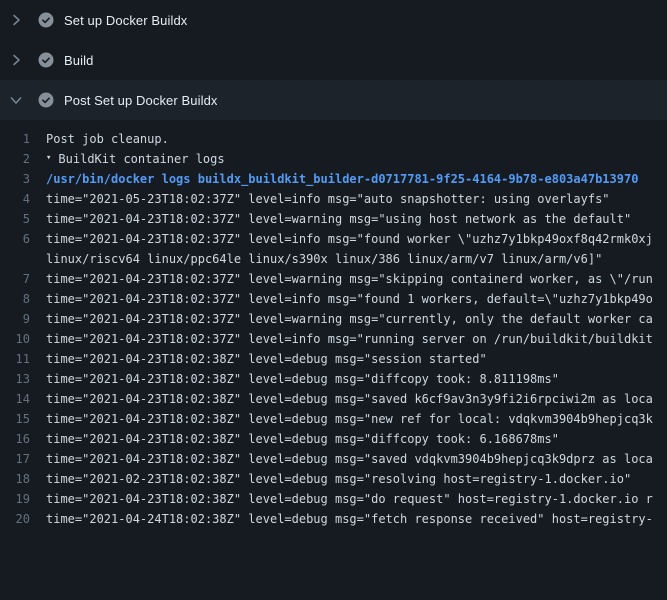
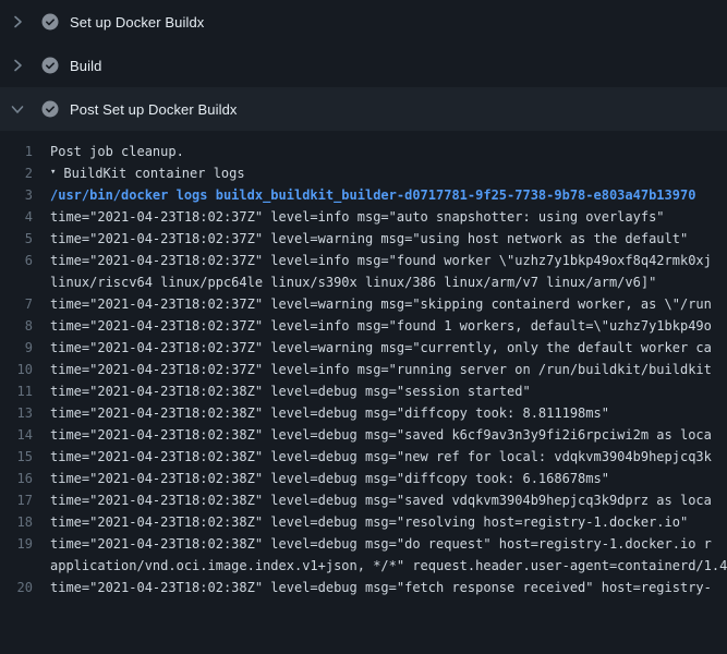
  Set up Docker Buildx
  Build
  Post Set up Docker Buildx
  1
  Post job cleanup.
  2
  ▾
  BuildKit container logs
  3
- /usr/bin/docker logs buildx_buildkit_builder-d0717781-9f25-4164-9b78-e803a47b13970
+ /usr/bin/docker logs buildx_buildkit_builder-d0717781-9f25-7738-9b78-e803a47b13970
  4
- time="2021-05-23T18:02:37Z" level=info msg="auto snapshotter: using overlayfs"
+ time="2021-04-23T18:02:37Z" level=info msg="auto snapshotter: using overlayfs"
  5
  time="2021-04-23T18:02:37Z" level=warning msg="using host network as the default"
  6
  time="2021-04-23T18:02:37Z" level=info msg="found worker \"uzhz7y1bkp49oxf8q42rmk0xj
  linux/riscv64 linux/ppc64le linux/s390x linux/386 linux/arm/v7 linux/arm/v6]"
  7
  time="2021-04-23T18:02:37Z" level=warning msg="skipping containerd worker, as \"/run
  8
  time="2021-04-23T18:02:37Z" level=info msg="found 1 workers, default=\"uzhz7y1bkp49o
  9
  time="2021-04-23T18:02:37Z" level=warning msg="currently, only the default worker ca
  10
  time="2021-04-23T18:02:37Z" level=info msg="running server on /run/buildkit/buildkit
  11
  time="2021-04-23T18:02:38Z" level=debug msg="session started"
  13
  time="2021-04-23T18:02:38Z" level=debug msg="diffcopy took: 8.811198ms"
  14
  time="2021-04-23T18:02:38Z" level=debug msg="saved k6cf9av3n3y9fi2i6rpciwi2m as loca
  15
  time="2021-04-23T18:02:38Z" level=debug msg="new ref for local: vdqkvm3904b9hepjcq3k
  16
  time="2021-04-23T18:02:38Z" level=debug msg="diffcopy took: 6.168678ms"
  17
  time="2021-04-23T18:02:38Z" level=debug msg="saved vdqkvm3904b9hepjcq3k9dprz as loca
  18
- time="2021-02-23T18:02:38Z" level=debug msg="resolving host=registry-1.docker.io"
+ time="2021-04-23T18:02:38Z" level=debug msg="resolving host=registry-1.docker.io"
  19
  time="2021-04-23T18:02:38Z" level=debug msg="do request" host=registry-1.docker.io r
+ application/vnd.oci.image.index.v1+json, */*" request.header.user-agent=containerd/1.4
  20
- time="2021-04-24T18:02:38Z" level=debug msg="fetch response received" host=registry-
+ time="2021-04-23T18:02:38Z" level=debug msg="fetch response received" host=registry-
